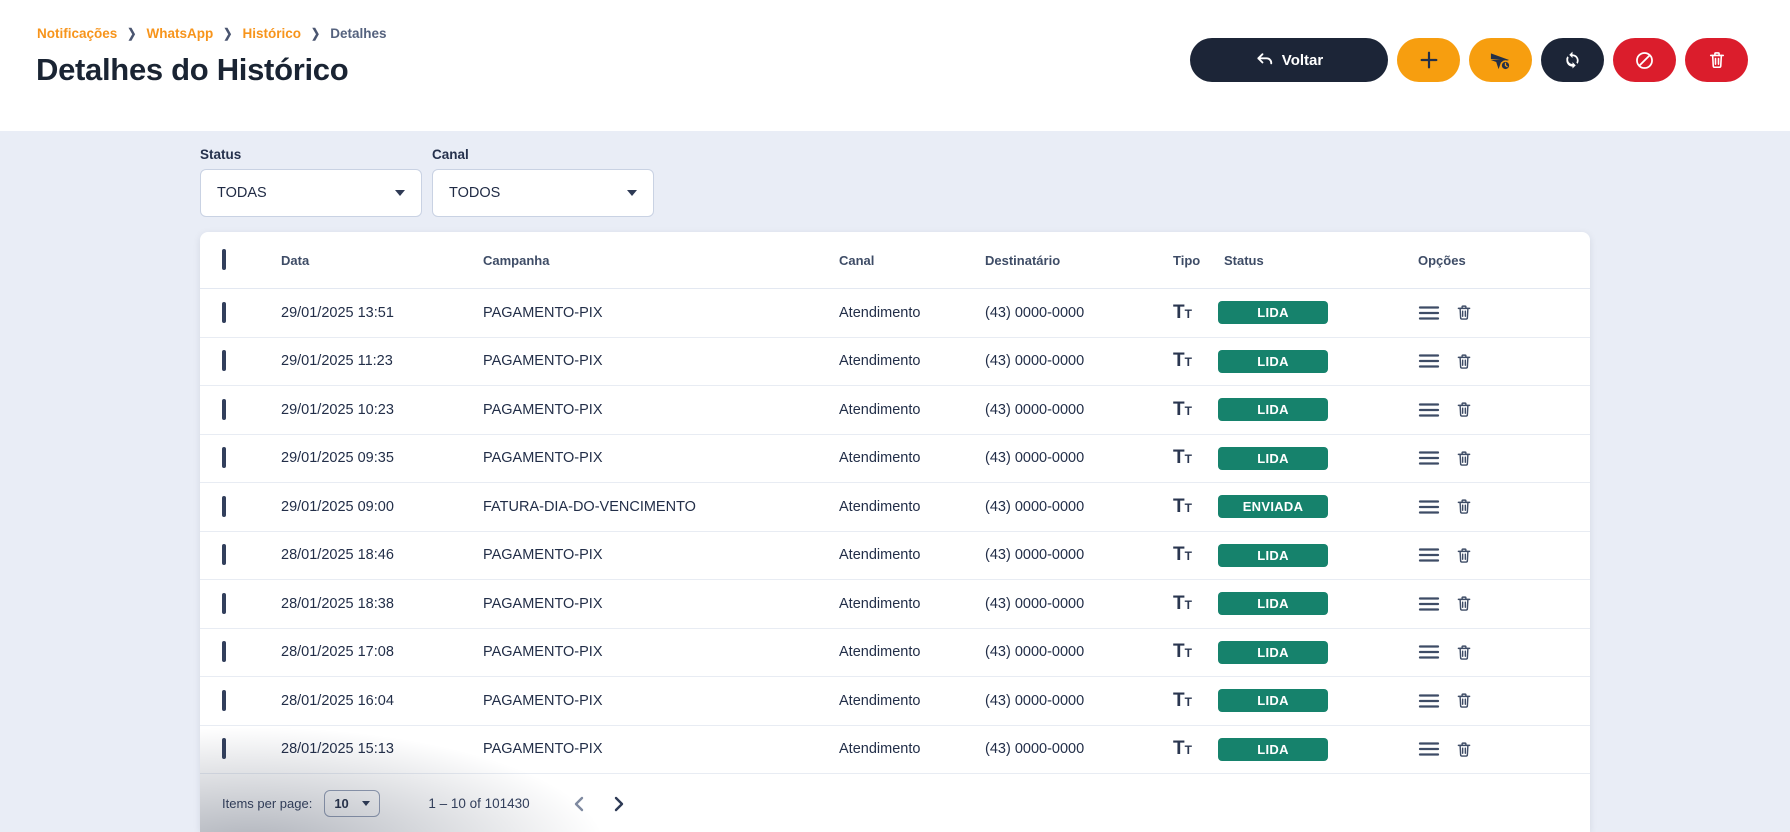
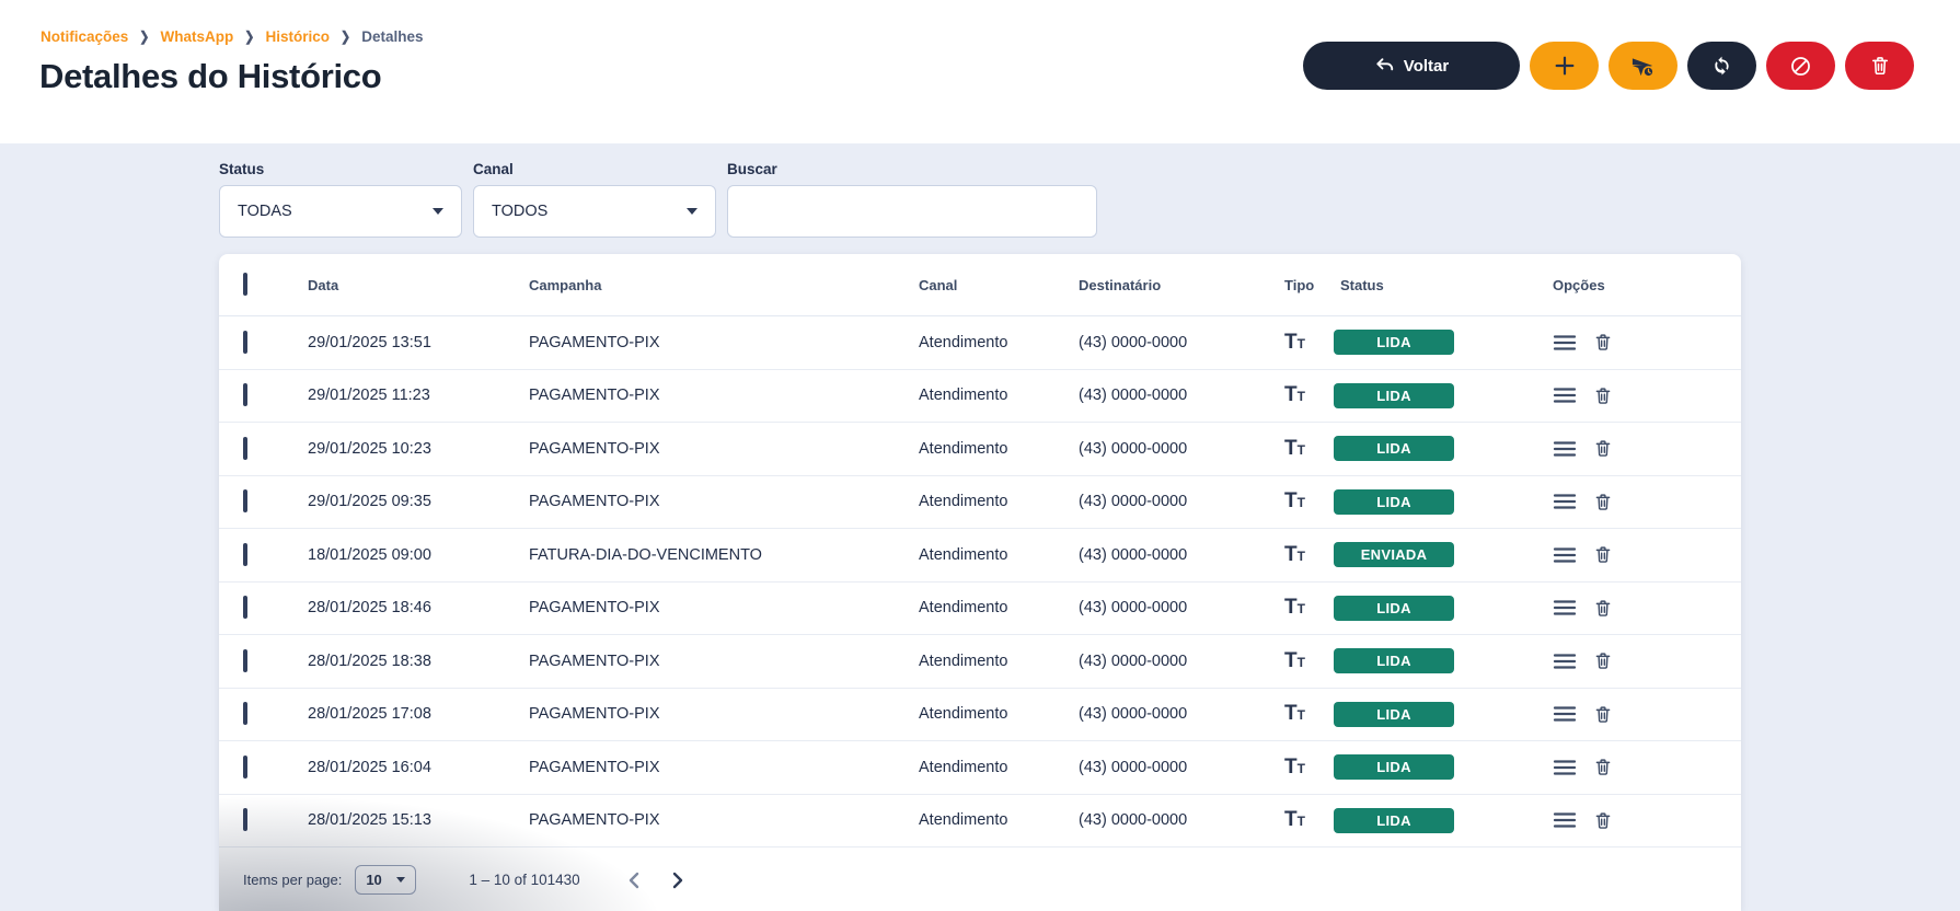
  Notificações
  ❯
  WhatsApp
  ❯
  Histórico
  ❯
  Detalhes
  Detalhes do Histórico
  Voltar
  Status
  TODAS
  Canal
  TODOS
+ Buscar
  Data
  Campanha
  Canal
  Destinatário
  Tipo
  Status
  Opções
  29/01/2025 13:51
  PAGAMENTO-PIX
  Atendimento
  (43) 0000-0000
  TT
  LIDA
  29/01/2025 11:23
  PAGAMENTO-PIX
  Atendimento
  (43) 0000-0000
  TT
  LIDA
  29/01/2025 10:23
  PAGAMENTO-PIX
  Atendimento
  (43) 0000-0000
  TT
  LIDA
  29/01/2025 09:35
  PAGAMENTO-PIX
  Atendimento
  (43) 0000-0000
  TT
  LIDA
- 29/01/2025 09:00
+ 18/01/2025 09:00
  FATURA-DIA-DO-VENCIMENTO
  Atendimento
  (43) 0000-0000
  TT
  ENVIADA
  28/01/2025 18:46
  PAGAMENTO-PIX
  Atendimento
  (43) 0000-0000
  TT
  LIDA
  28/01/2025 18:38
  PAGAMENTO-PIX
  Atendimento
  (43) 0000-0000
  TT
  LIDA
  28/01/2025 17:08
  PAGAMENTO-PIX
  Atendimento
  (43) 0000-0000
  TT
  LIDA
  28/01/2025 16:04
  PAGAMENTO-PIX
  Atendimento
  (43) 0000-0000
  TT
  LIDA
  Atendimento
  (43) 0000-0000
  TT
  LIDA
